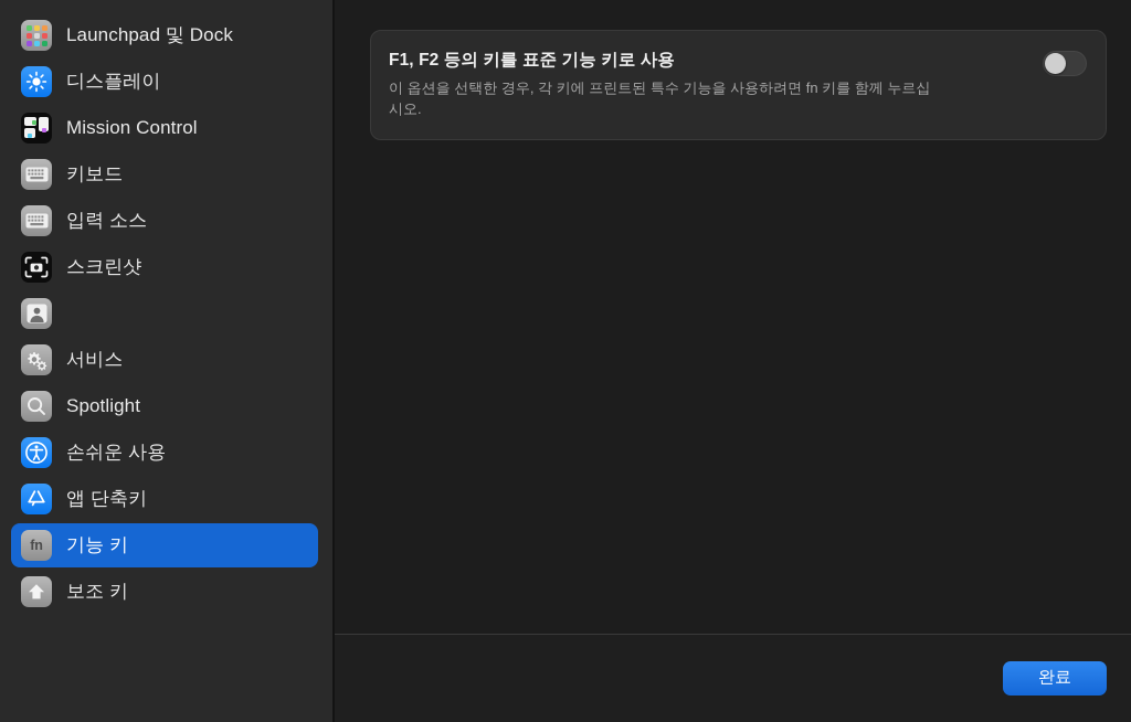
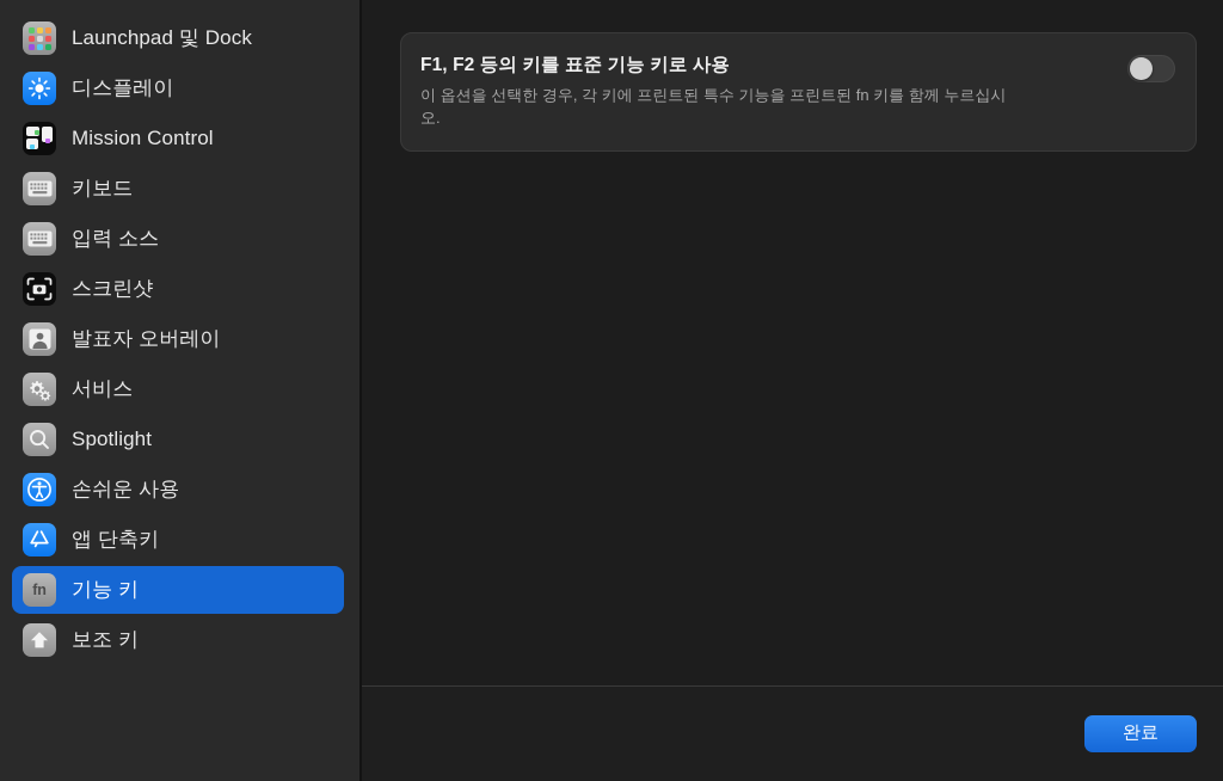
  Launchpad 및 Dock
  디스플레이
  Mission Control
  키보드
  입력 소스
  스크린샷
+ 발표자 오버레이
  서비스
  Spotlight
  손쉬운 사용
  앱 단축키
  fn
  기능 키
  보조 키
  F1, F2 등의 키를 표준 기능 키로 사용
- 이 옵션을 선택한 경우, 각 키에 프린트된 특수 기능을 사용하려면 fn 키를 함께 누르십시오.
+ 이 옵션을 선택한 경우, 각 키에 프린트된 특수 기능을 프린트된 fn 키를 함께 누르십시오.
  완료
